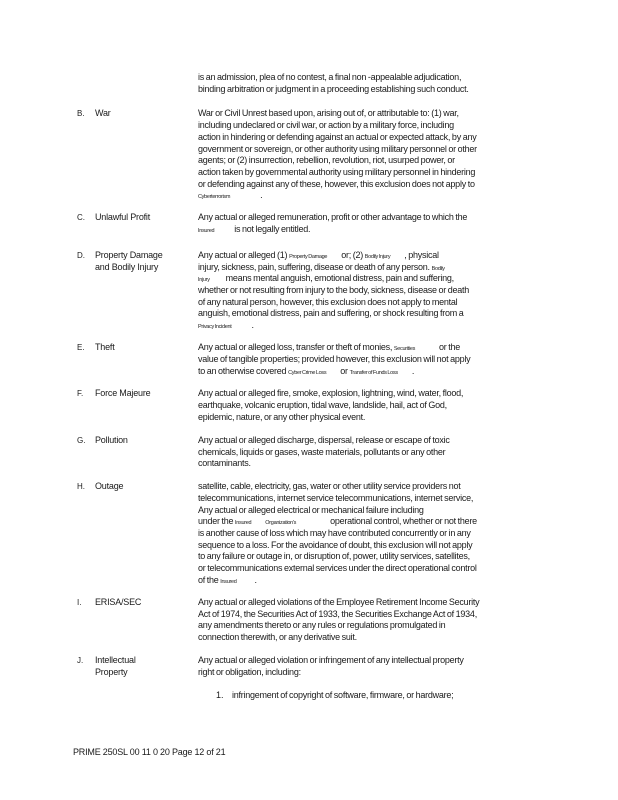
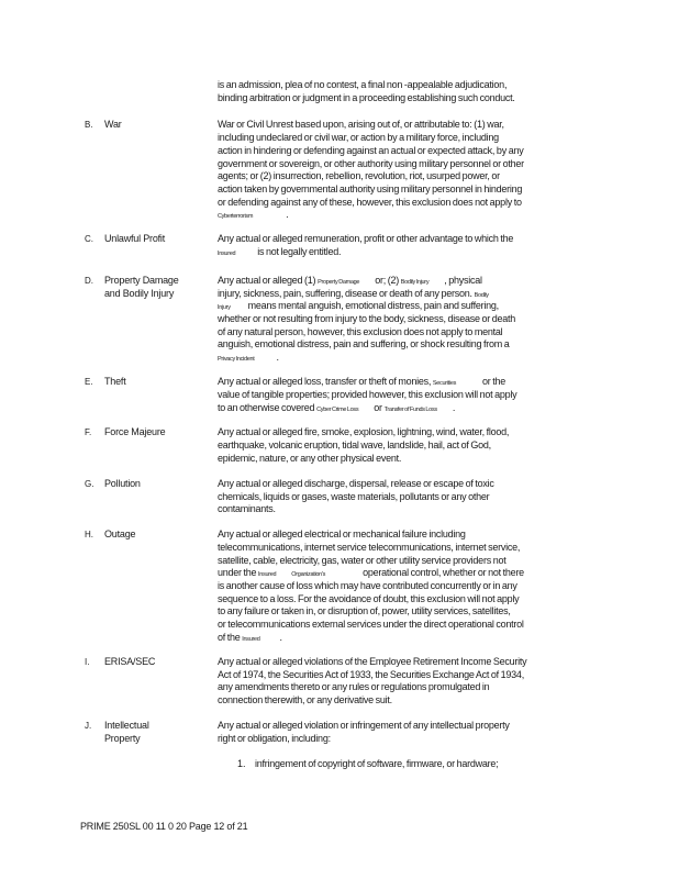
  is an admission, plea of no contest, a final non -appealable adjudication,
  binding arbitration or judgment in a proceeding establishing such conduct.
  B.
  War
  War or Civil Unrest based upon, arising out of, or attributable to: (1) war,
  including undeclared or civil war, or action by a military force, including
  action in hindering or defending against an actual or expected attack, by any
  government or sovereign, or other authority using military personnel or other
  agents; or (2) insurrection, rebellion, revolution, riot, usurped power, or
  action taken by governmental authority using military personnel in hindering
  or defending against any of these, however, this exclusion does not apply to
  C.
  Unlawful Profit
  Any actual or alleged remuneration, profit or other advantage to which the
  is not legally entitled.
  D.
  Property Damage
  and Bodily Injury
  injury, sickness, pain, suffering, disease or death of any person.
  means mental anguish, emotional distress, pain and suffering,
  whether or not resulting from injury to the body, sickness, disease or death
  of any natural person, however, this exclusion does not apply to mental
  anguish, emotional distress, pain and suffering, or shock resulting from a
  E.
  Theft
  Any actual or alleged loss, transfer or theft of monies, or the
  value of tangible properties; provided however, this exclusion will not apply
  F.
  Force Majeure
  Any actual or alleged fire, smoke, explosion, lightning, wind, water, flood,
  earthquake, volcanic eruption, tidal wave, landslide, hail, act of God,
  epidemic, nature, or any other physical event.
  G.
  Pollution
  Any actual or alleged discharge, dispersal, release or escape of toxic
  chemicals, liquids or gases, waste materials, pollutants or any other
  contaminants.
  H.
  Outage
- satellite, cable, electricity, gas, water or other utility service providers not
+ Any actual or alleged electrical or mechanical failure including
  telecommunications, internet service telecommunications, internet service,
- Any actual or alleged electrical or mechanical failure including
+ satellite, cable, electricity, gas, water or other utility service providers not
  is another cause of loss which may have contributed concurrently or in any
  sequence to a loss. For the avoidance of doubt, this exclusion will not apply
- to any failure or outage in, or disruption of, power, utility services, satellites,
+ to any failure or taken in, or disruption of, power, utility services, satellites,
  or telecommunications external services under the direct operational control
  I.
  ERISA/SEC
  Any actual or alleged violations of the Employee Retirement Income Security
  Act of 1974, the Securities Act of 1933, the Securities Exchange Act of 1934,
  any amendments thereto or any rules or regulations promulgated in
  connection therewith, or any derivative suit.
  J.
  Intellectual
  Property
  Any actual or alleged violation or infringement of any intellectual property
  right or obligation, including:
  1.
  infringement of copyright of software, firmware, or hardware;
  PRIME 250SL 00 11 0 20 Page 12 of 21
